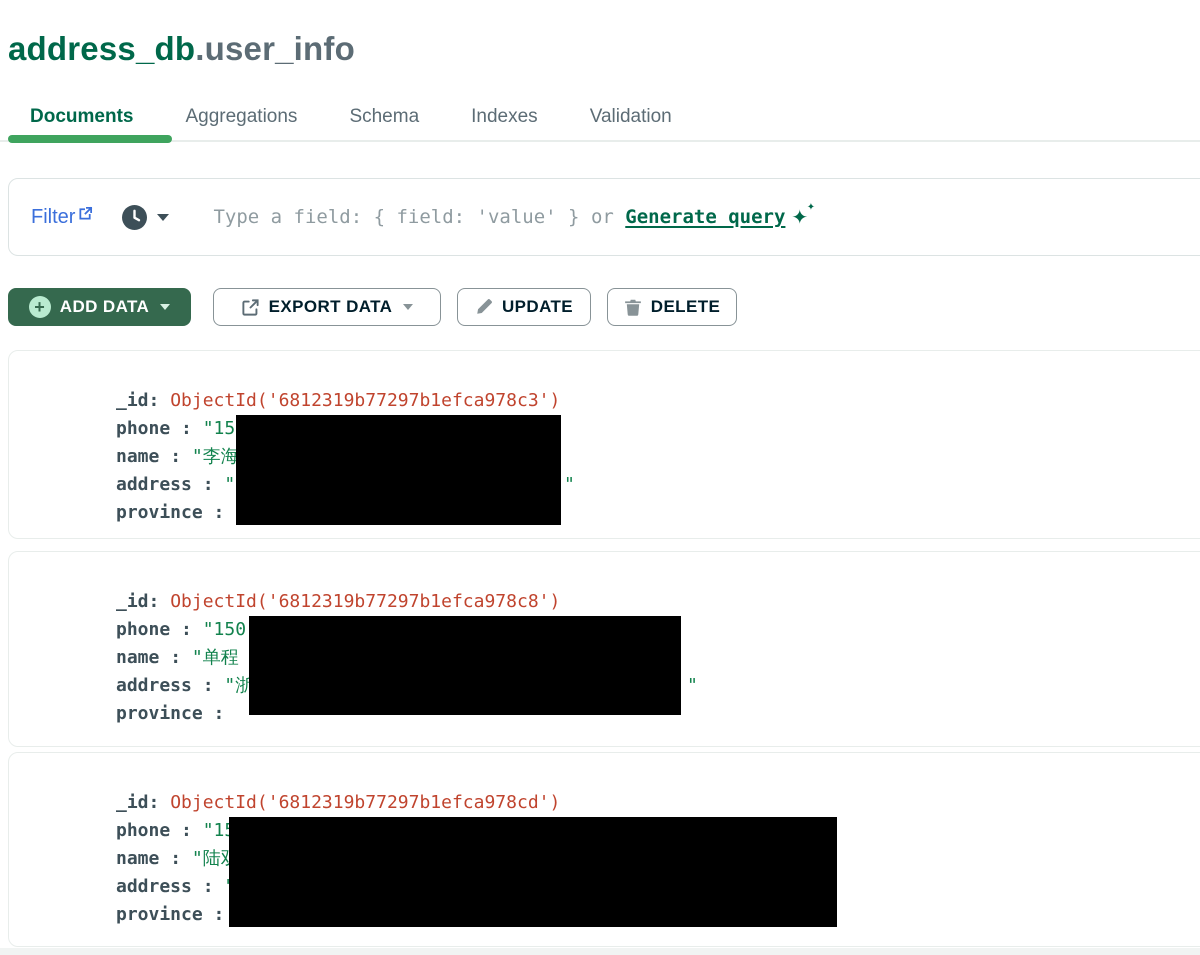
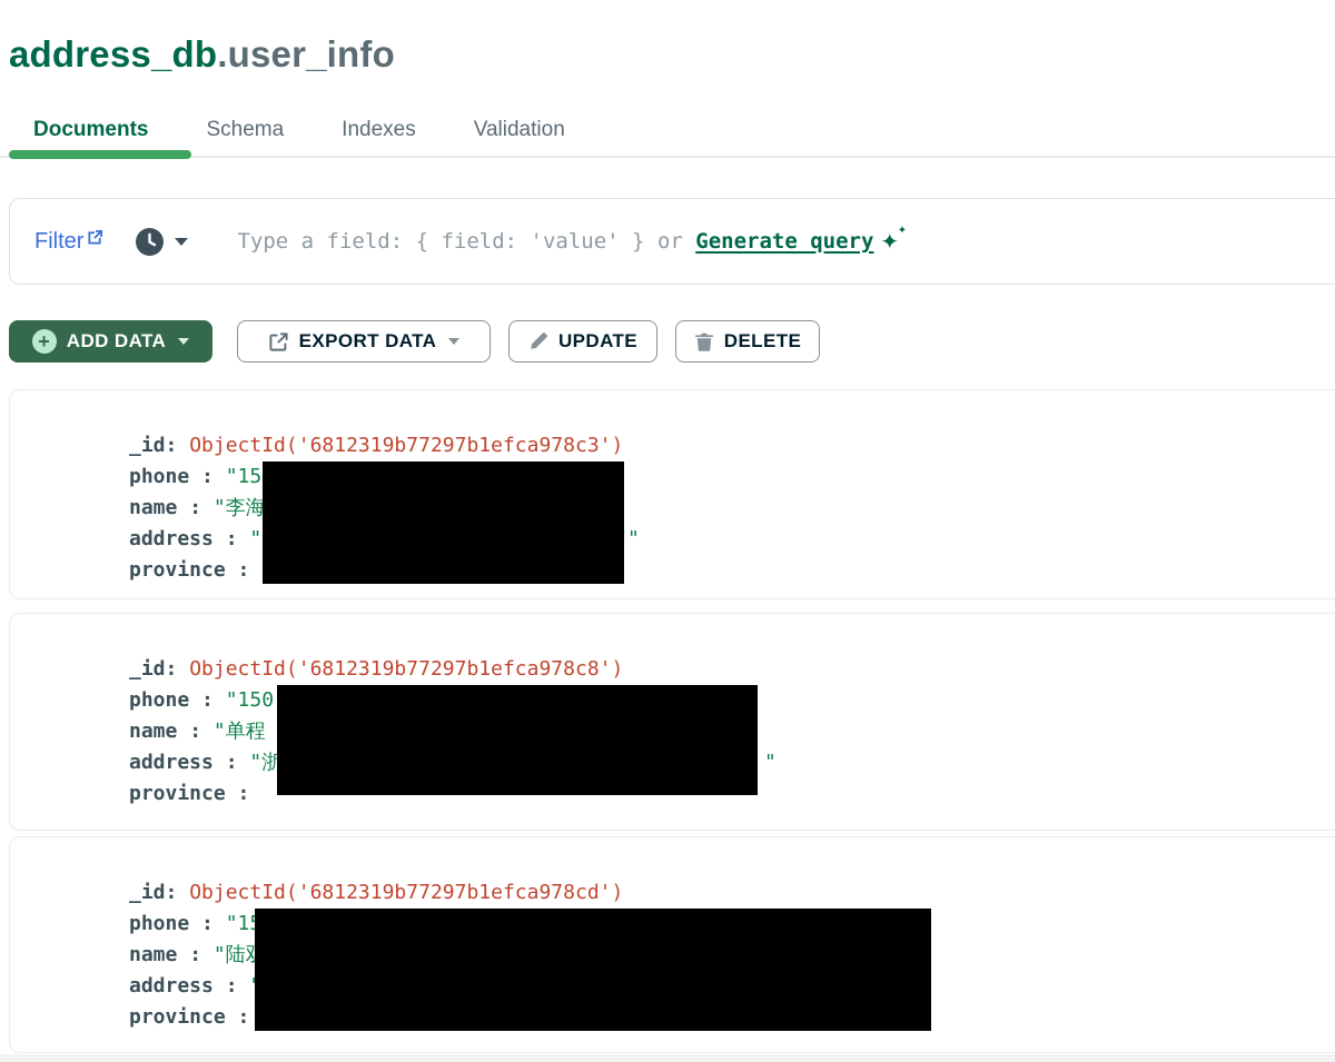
  address_db.user_info
  Documents
- Aggregations
  Schema
  Indexes
  Validation
  Filter
  Type a field: { field: 'value' } or
  Generate query
  ✦
  ✦
  +
  ADD DATA
  EXPORT DATA
  UPDATE
  DELETE
  _id: ObjectId('6812319b77297b1efca978c3')
  phone : "15
  name : "李海
  address : "
  "
  province :
  _id: ObjectId('6812319b77297b1efca978c8')
  phone : "150
  name : "单程
  address : "浙
  "
  province :
  _id: ObjectId('6812319b77297b1efca978cd')
  phone : "1
  name : "陆
  address :
  province :
